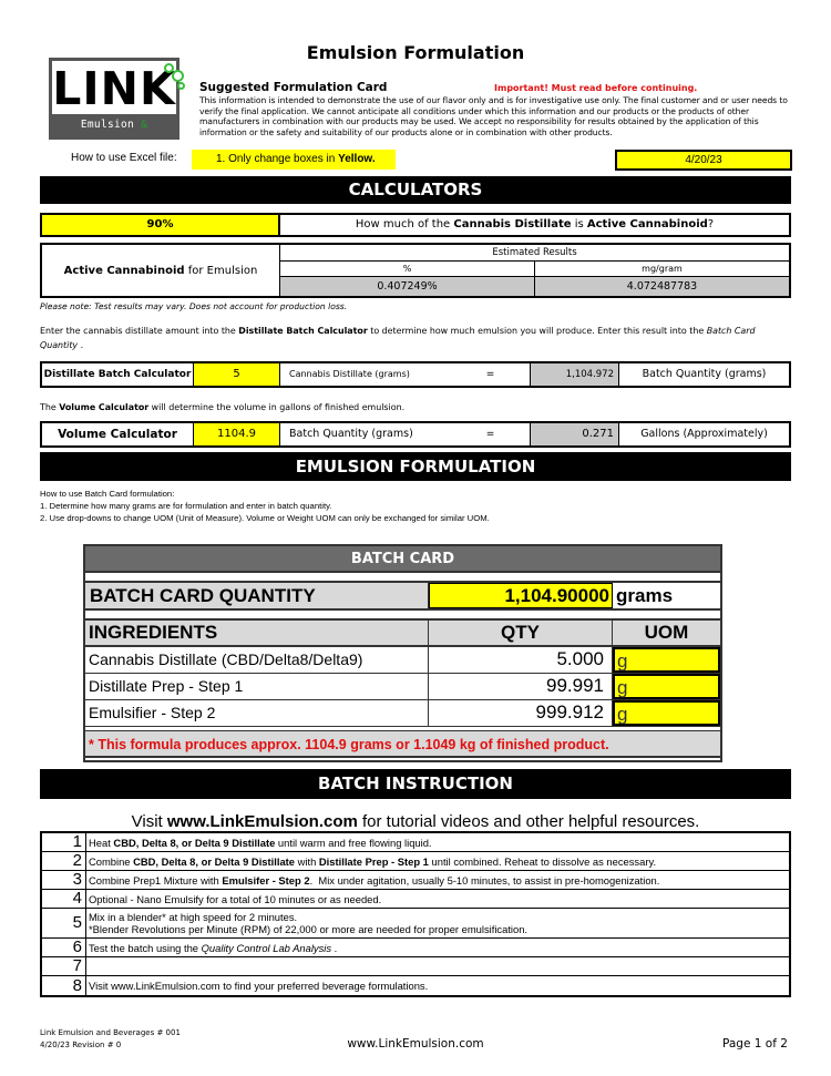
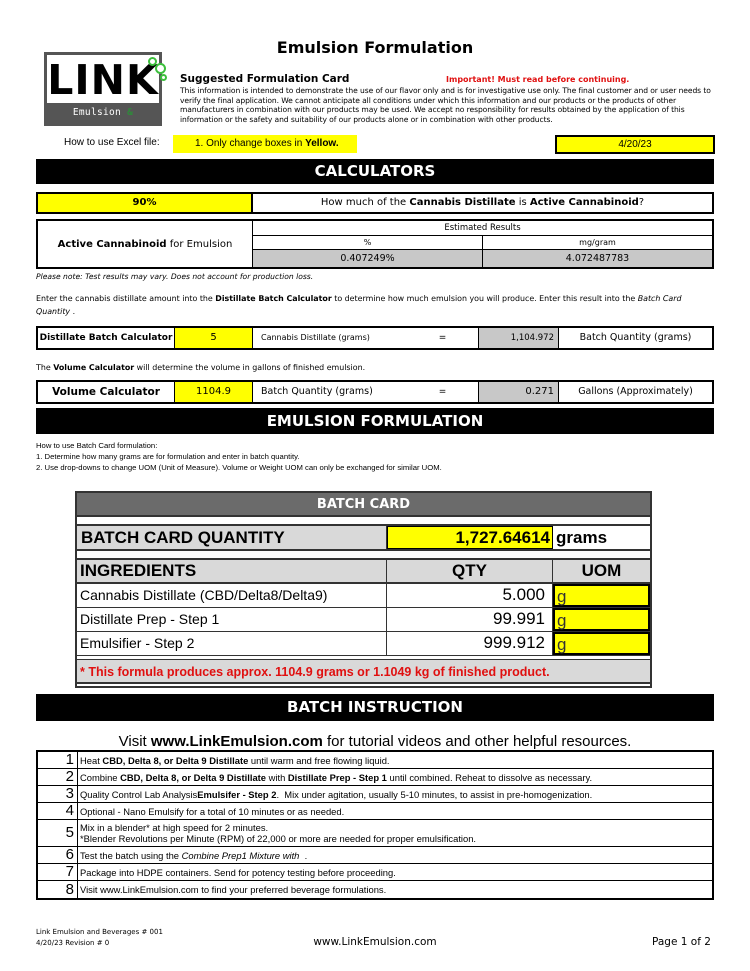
  Emulsion Formulation
  LINK
  Emulsion & Beverages
  Suggested Formulation Card
  Important! Must read before continuing.
  This information is intended to demonstrate the use of our flavor only and is for investigative use only. The final customer and or user needs to verify the final application. We cannot anticipate all conditions under which this information and our products or the products of other manufacturers in combination with our products may be used. We accept no responsibility for results obtained by the application of this information or the safety and suitability of our products alone or in combination with other products.
  How to use Excel file:
  1. Only change boxes in Yellow.
  4/20/23
  CALCULATORS
  90%
  How much of the Cannabis Distillate is Active Cannabinoid?
  Active Cannabinoid
  for Emulsion
  Estimated Results
  %
  mg/gram
  0.407249%
  4.072487783
  Please note: Test results may vary. Does not account for production loss.
  Enter the cannabis distillate amount into the Distillate Batch Calculator to determine how much emulsion you will produce. Enter this result into the Batch Card Quantity .
  Distillate Batch Calculator
  5
  Cannabis Distillate (grams)
  =
  1,104.972
  Batch Quantity (grams)
  The Volume Calculator will determine the volume in gallons of finished emulsion.
  Volume Calculator
  1104.9
  Batch Quantity (grams)
  =
  0.271
  Gallons (Approximately)
  EMULSION FORMULATION
  How to use Batch Card formulation:
  1. Determine how many grams are for formulation and enter in batch quantity.
  2. Use drop-downs to change UOM (Unit of Measure). Volume or Weight UOM can only be exchanged for similar UOM.
  BATCH CARD
  BATCH CARD QUANTITY
- 1,104.90000
+ 1,727.64614
  grams
  INGREDIENTS
  QTY
  UOM
  Cannabis Distillate (CBD/Delta8/Delta9)
  5.000
  g
  Distillate Prep - Step 1
  99.991
  g
  Emulsifier - Step 2
  999.912
  g
  * This formula produces approx. 1104.9 grams or 1.1049 kg of finished product.
  BATCH INSTRUCTION
  Visit www.LinkEmulsion.com for tutorial videos and other helpful resources.
  1
  Heat CBD, Delta 8, or Delta 9 Distillate until warm and free flowing liquid.
  2
  Combine CBD, Delta 8, or Delta 9 Distillate with Distillate Prep - Step 1 until combined. Reheat to dissolve as necessary.
  3
- Combine Prep1 Mixture with Emulsifer - Step 2. Mix under agitation, usually 5-10 minutes, to assist in pre-homogenization.
+ Quality Control Lab AnalysisEmulsifer - Step 2. Mix under agitation, usually 5-10 minutes, to assist in pre-homogenization.
  4
  Optional - Nano Emulsify for a total of 10 minutes or as needed.
  5
  Mix in a blender* at high speed for 2 minutes.
  *Blender Revolutions per Minute (RPM) of 22,000 or more are needed for proper emulsification.
  6
- Test the batch using the Quality Control Lab Analysis .
+ Test the batch using the Combine Prep1 Mixture with .
  7
+ Package into HDPE containers. Send for potency testing before proceeding.
  8
  Visit www.LinkEmulsion.com to find your preferred beverage formulations.
  Link Emulsion and Beverages # 001
  4/20/23 Revision # 0
  www.LinkEmulsion.com
  Page 1 of 2
